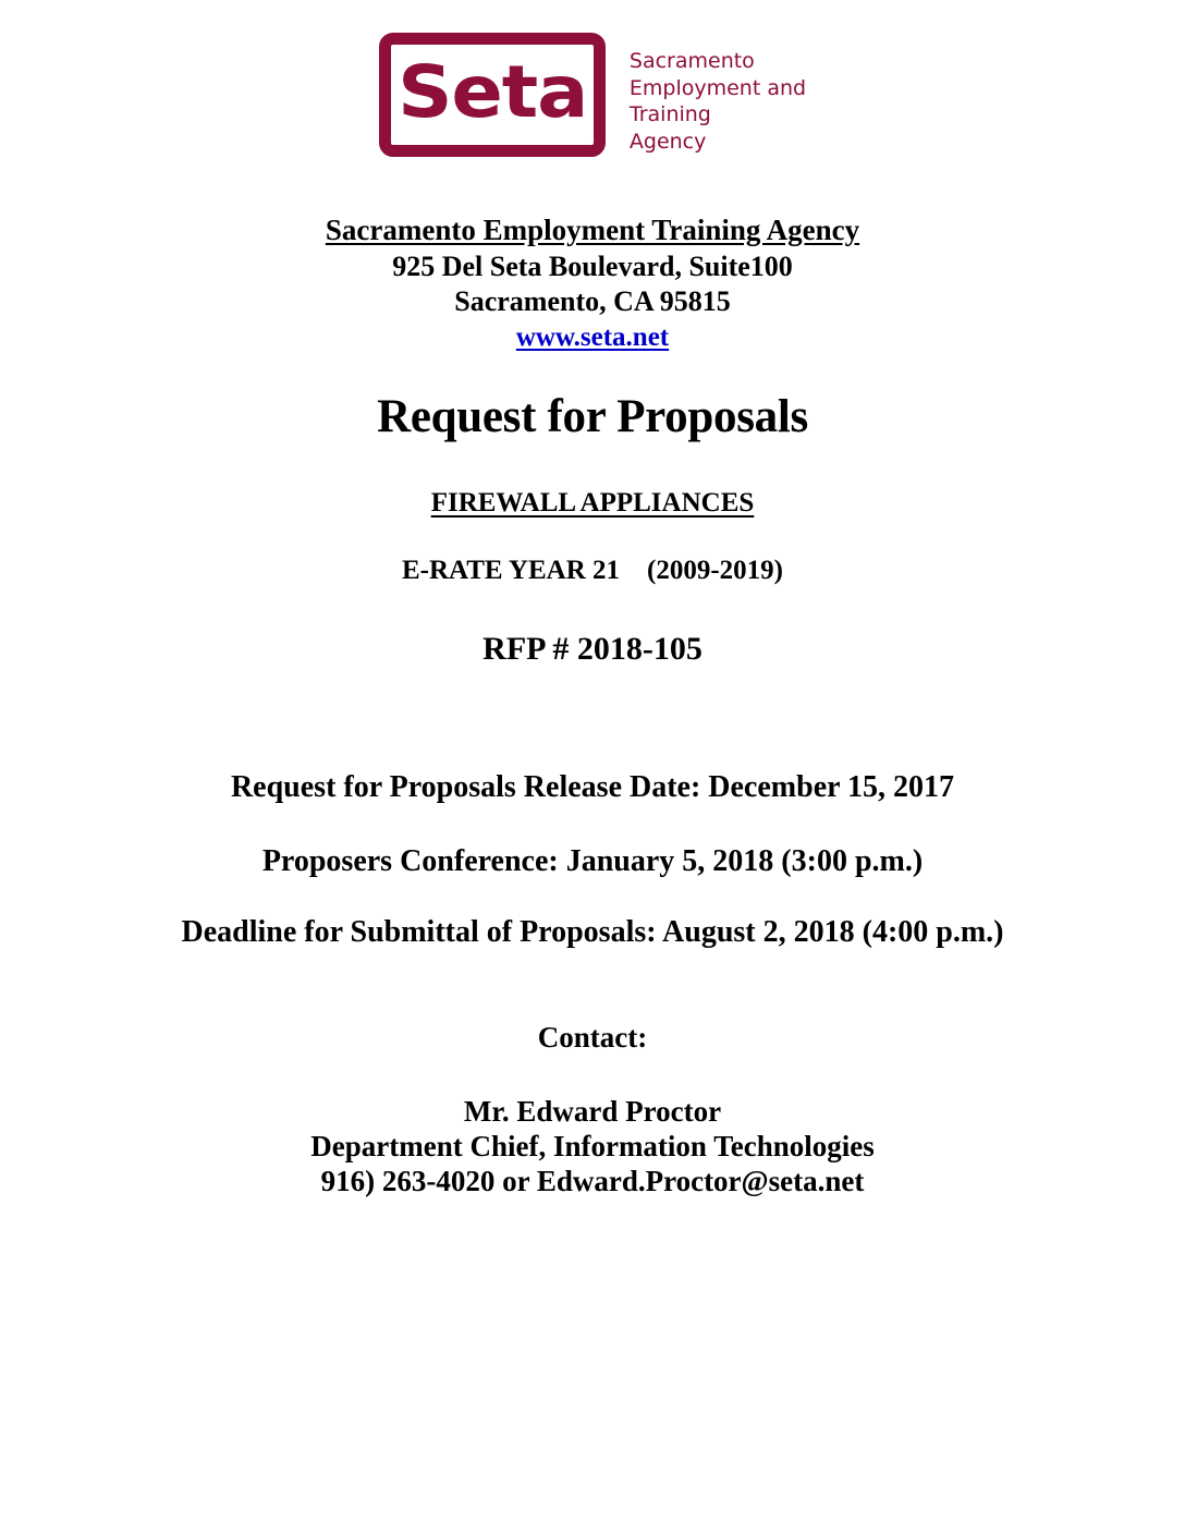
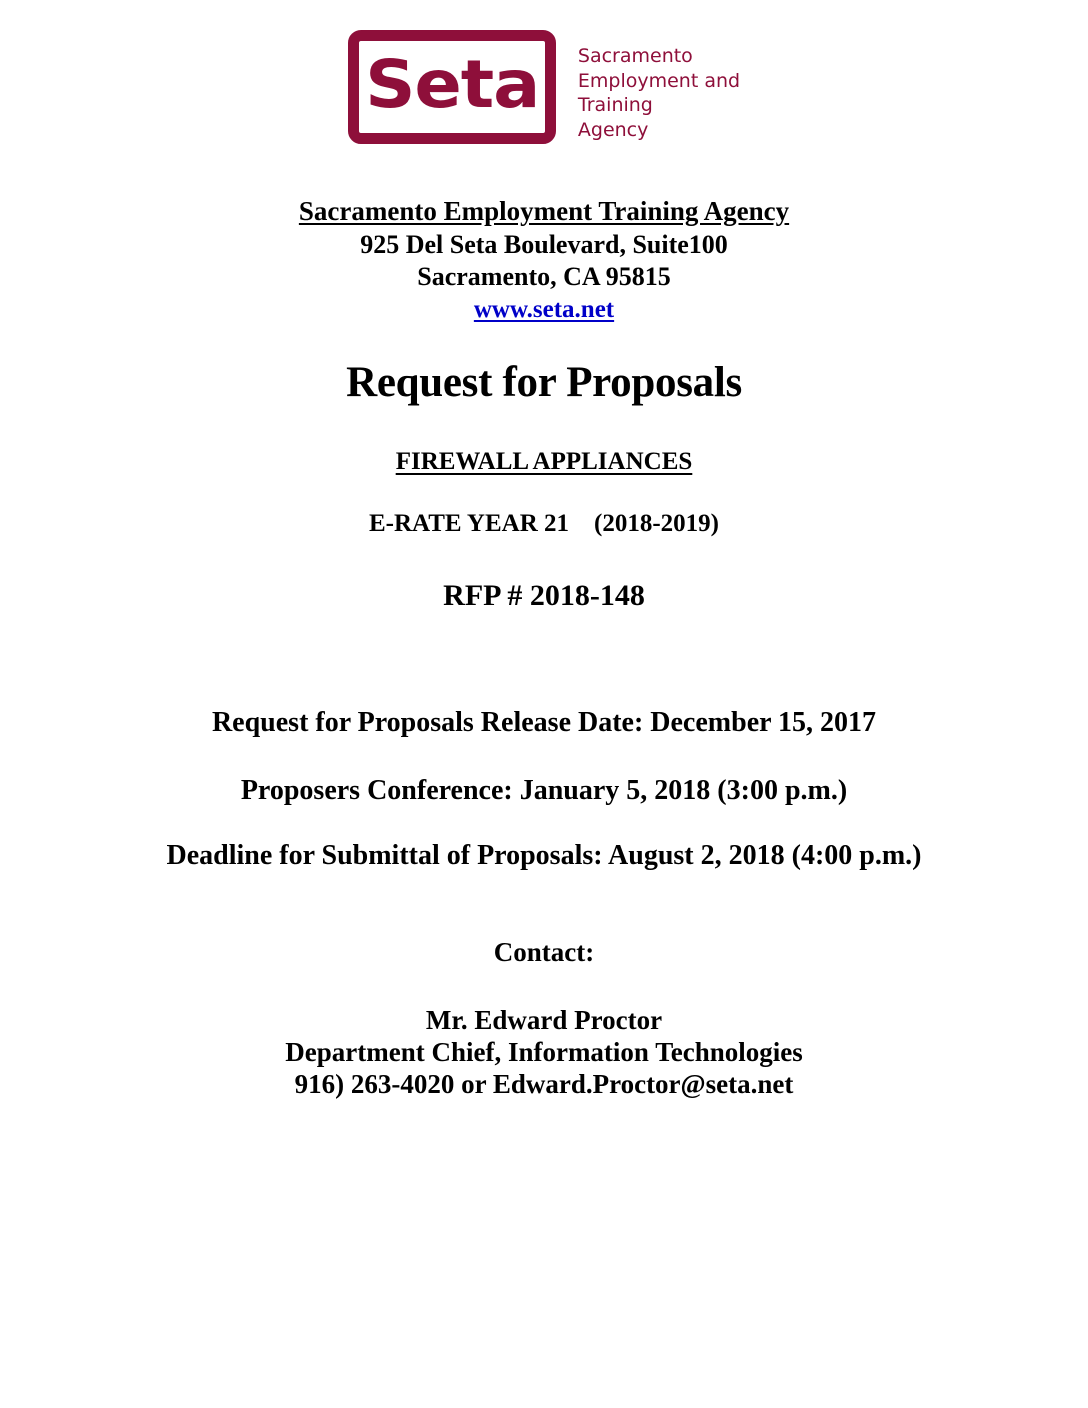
  Seta
  Sacramento
  Employment and
  Training
  Agency
  Sacramento Employment Training Agency
  925 Del Seta Boulevard, Suite100
  Sacramento, CA 95815
  www.seta.net
  Request for Proposals
  FIREWALL APPLIANCES
- E-RATE YEAR 21 (2009-2019)
+ E-RATE YEAR 21 (2018-2019)
- RFP # 2018-105
+ RFP # 2018-148
  Request for Proposals Release Date: December 15, 2017
  Proposers Conference: January 5, 2018 (3:00 p.m.)
  Deadline for Submittal of Proposals: August 2, 2018 (4:00 p.m.)
  Contact:
  Mr. Edward Proctor
  Department Chief, Information Technologies
  916) 263-4020 or Edward.Proctor@seta.net
